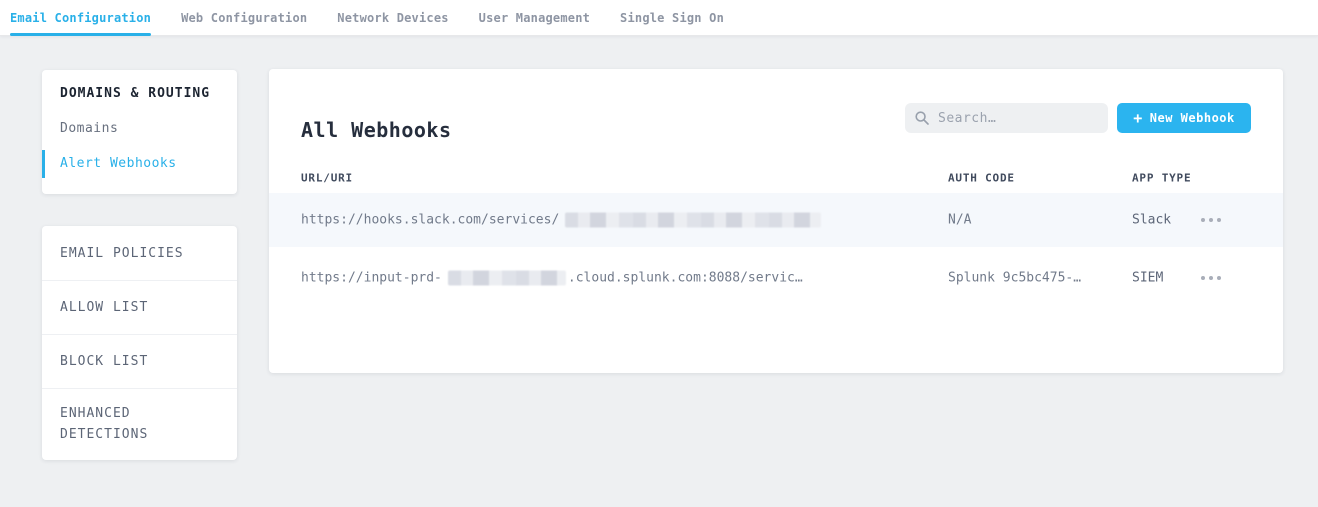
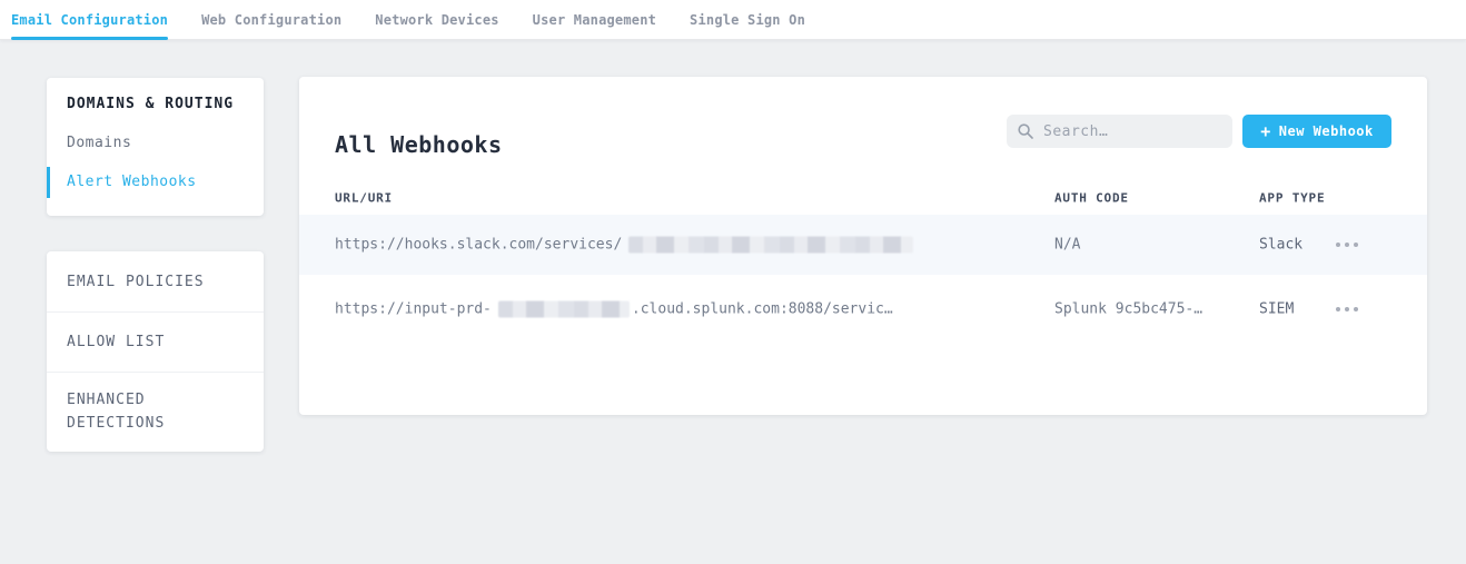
  Email Configuration
  Web Configuration
  Network Devices
  User Management
  Single Sign On
  DOMAINS & ROUTING
  Domains
  Alert Webhooks
  EMAIL POLICIES
  ALLOW LIST
- BLOCK LIST
  ENHANCED DETECTIONS
  All Webhooks
  Search…
  +
  New Webhook
  URL/URI
  AUTH CODE
  APP TYPE
  https://hooks.slack.com/services/
  N/A
  Slack
  https://input-prd-
  .cloud.splunk.com:8088/servic…
  Splunk 9c5bc475-…
  SIEM
